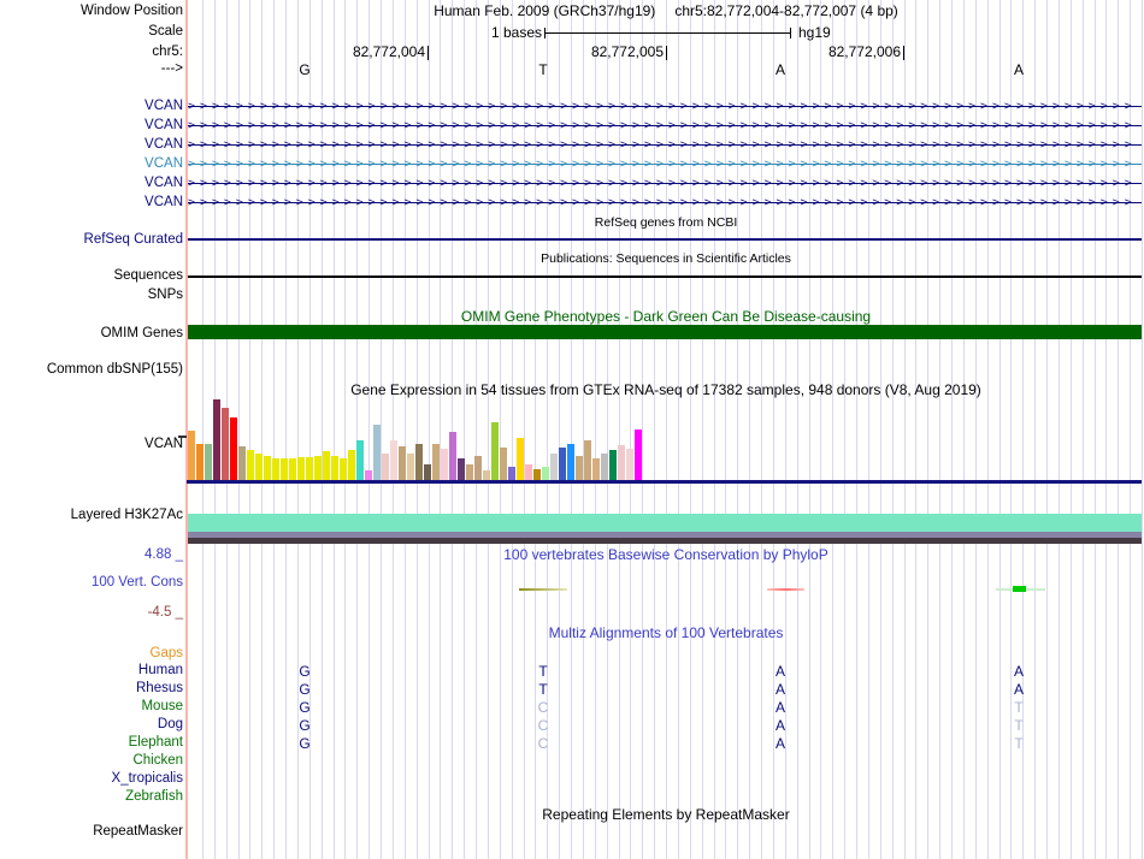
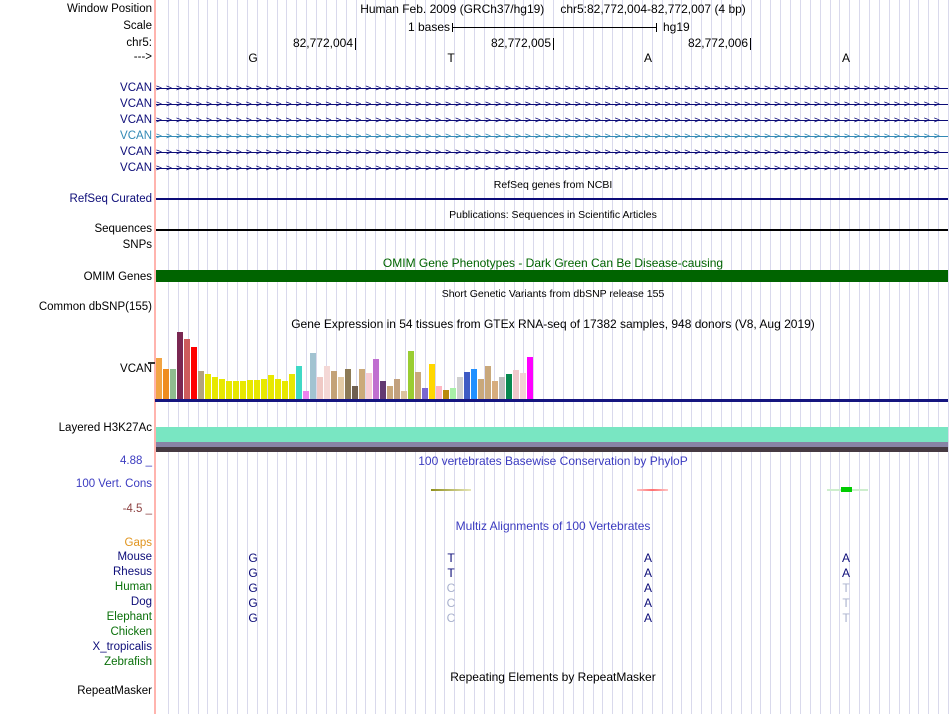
  Window Position
  Human Feb. 2009 (GRCh37/hg19) chr5:82,772,004-82,772,007 (4 bp)
  Scale
  1 bases
  hg19
  chr5:
  82,772,004
  82,772,005
  82,772,006
  --->
  G
  T
  A
  A
  VCAN
  >>>>>>>>>>>>>>>>>>>>>>>>>>>>>>>>>>>>>>>>>>>>>>>>>>>>>>>>>>>>>>>>>>>>>>>>>>>>>>>
  VCAN
  >>>>>>>>>>>>>>>>>>>>>>>>>>>>>>>>>>>>>>>>>>>>>>>>>>>>>>>>>>>>>>>>>>>>>>>>>>>>>>>
  VCAN
  >>>>>>>>>>>>>>>>>>>>>>>>>>>>>>>>>>>>>>>>>>>>>>>>>>>>>>>>>>>>>>>>>>>>>>>>>>>>>>>
  VCAN
  >>>>>>>>>>>>>>>>>>>>>>>>>>>>>>>>>>>>>>>>>>>>>>>>>>>>>>>>>>>>>>>>>>>>>>>>>>>>>>>
  VCAN
  >>>>>>>>>>>>>>>>>>>>>>>>>>>>>>>>>>>>>>>>>>>>>>>>>>>>>>>>>>>>>>>>>>>>>>>>>>>>>>>
  VCAN
  >>>>>>>>>>>>>>>>>>>>>>>>>>>>>>>>>>>>>>>>>>>>>>>>>>>>>>>>>>>>>>>>>>>>>>>>>>>>>>>
  RefSeq genes from NCBI
  RefSeq Curated
  Publications: Sequences in Scientific Articles
  Sequences
  SNPs
  OMIM Gene Phenotypes - Dark Green Can Be Disease-causing
  OMIM Genes
+ Short Genetic Variants from dbSNP release 155
  Common dbSNP(155)
  Gene Expression in 54 tissues from GTEx RNA-seq of 17382 samples, 948 donors (V8, Aug 2019)
  VCAN
  Layered H3K27Ac
  4.88 _
  100 vertebrates Basewise Conservation by PhyloP
  100 Vert. Cons
  -4.5 _
  Multiz Alignments of 100 Vertebrates
  Gaps
- Human
+ Mouse
  G
  T
  A
  A
  Rhesus
  G
  T
  A
  A
- Mouse
+ Human
  G
  C
  A
  T
  Dog
  G
  C
  A
  T
  Elephant
  G
  C
  A
  T
  Chicken
  X_tropicalis
  Zebrafish
  Repeating Elements by RepeatMasker
  RepeatMasker
